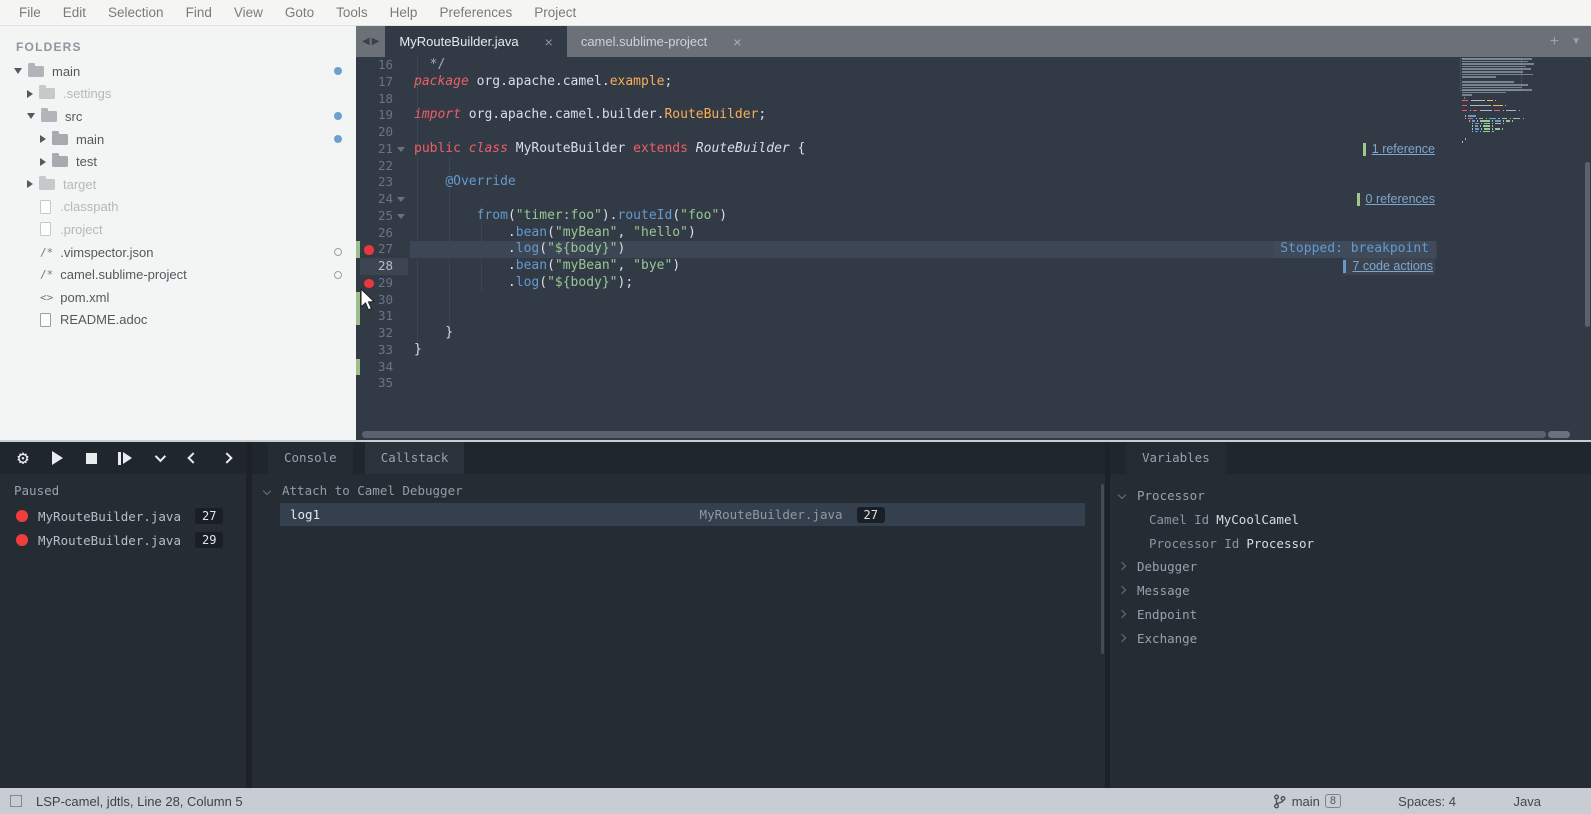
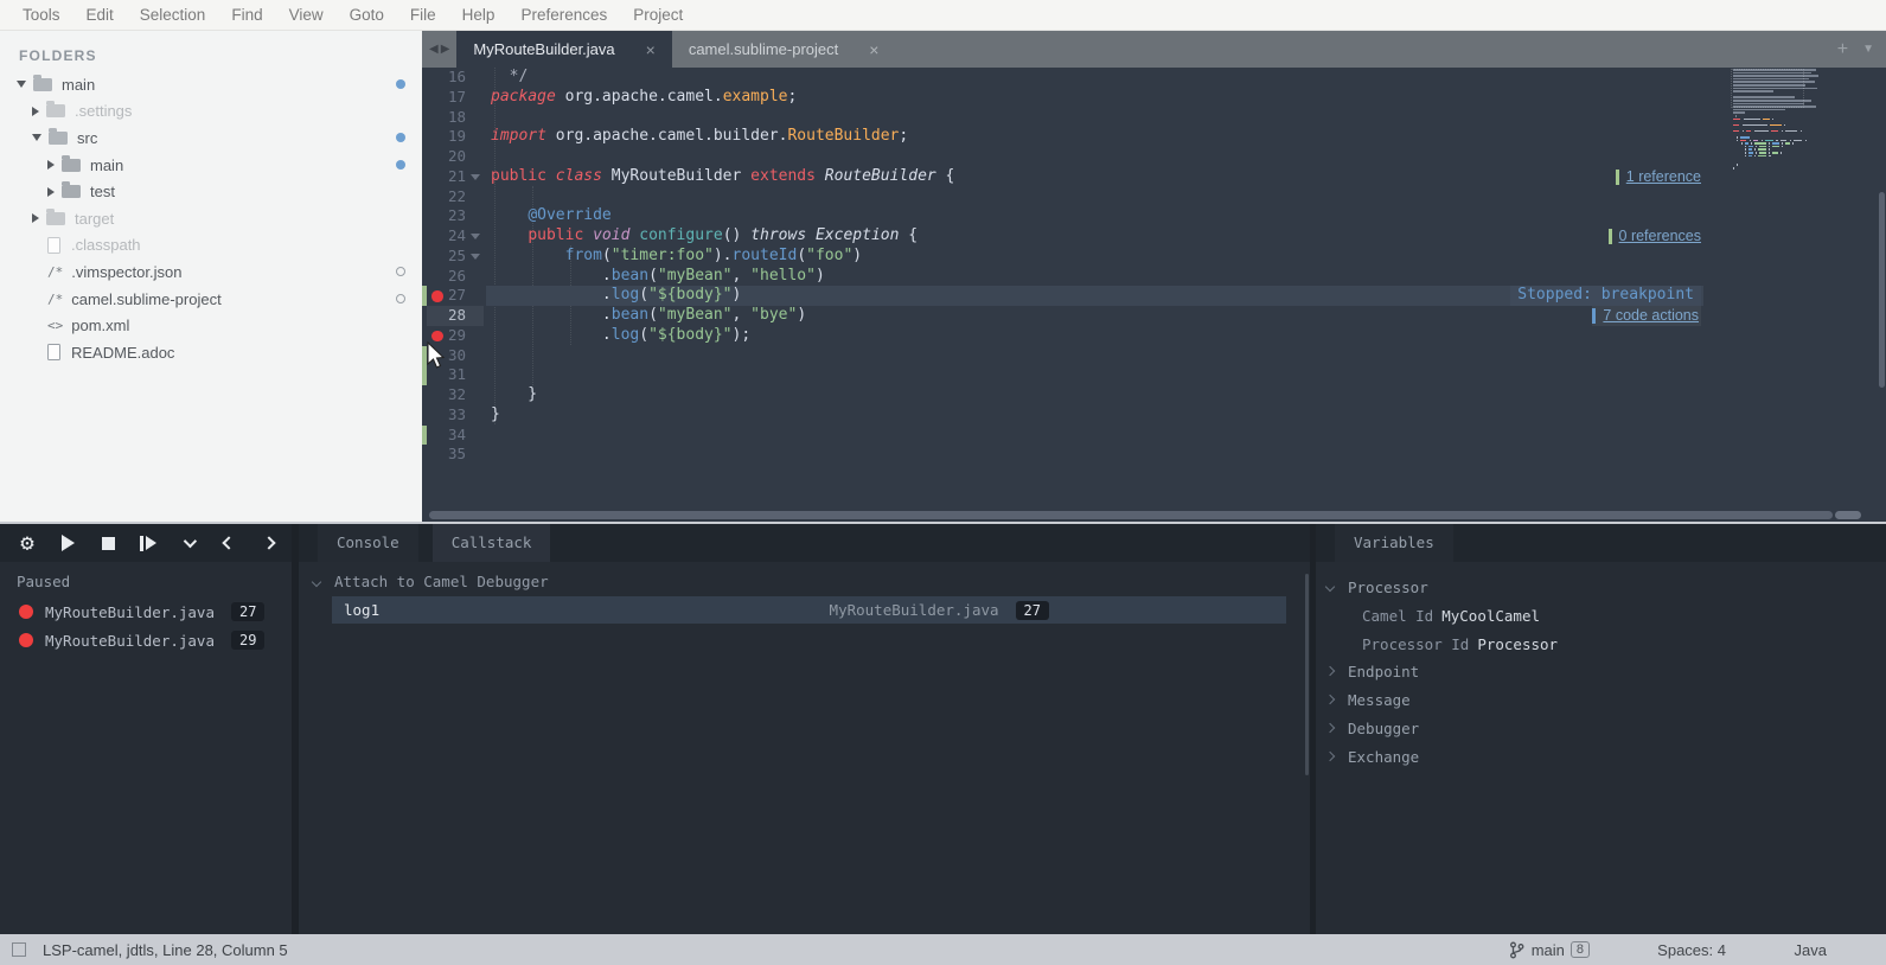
- File
+ Tools
  Edit
  Selection
  Find
  View
  Goto
- Tools
+ File
  Help
  Preferences
  Project
  FOLDERS
  main
  .settings
  src
  main
  test
  target
  .classpath
- .project
  /*
  .vimspector.json
  /*
  camel.sublime-project
  <>
  pom.xml
  README.adoc
  ◀
  ▶
  MyRouteBuilder.java
  ×
  camel.sublime-project
  ×
  +
  ▼
  16
  */
  17
  package org.apache.camel.example;
  18
  19
  import org.apache.camel.builder.RouteBuilder;
  20
  21
  public class MyRouteBuilder extends RouteBuilder {
  1 reference
  22
  23
  @Override
  24
+ public void configure() throws Exception {
  0 references
  25
  from("timer:foo").routeId("foo")
  26
  .bean("myBean", "hello")
  27
  .log("${body}")
  Stopped: breakpoint
  28
  .bean("myBean", "bye")
  7 code actions
  29
  .log("${body}");
  30
  31
  32
  }
  33
  }
  34
  35
  ⚙
  Paused
  MyRouteBuilder.java
  27
  MyRouteBuilder.java
  29
  Console
  Callstack
  Attach to Camel Debugger
  log1
  MyRouteBuilder.java
  27
  Variables
  Processor
  Camel Id
  MyCoolCamel
  Processor Id
  Processor
- Debugger
+ Endpoint
  Message
- Endpoint
+ Debugger
  Exchange
  LSP-camel, jdtls, Line 28, Column 5
  main
  8
  Spaces: 4
  Java
